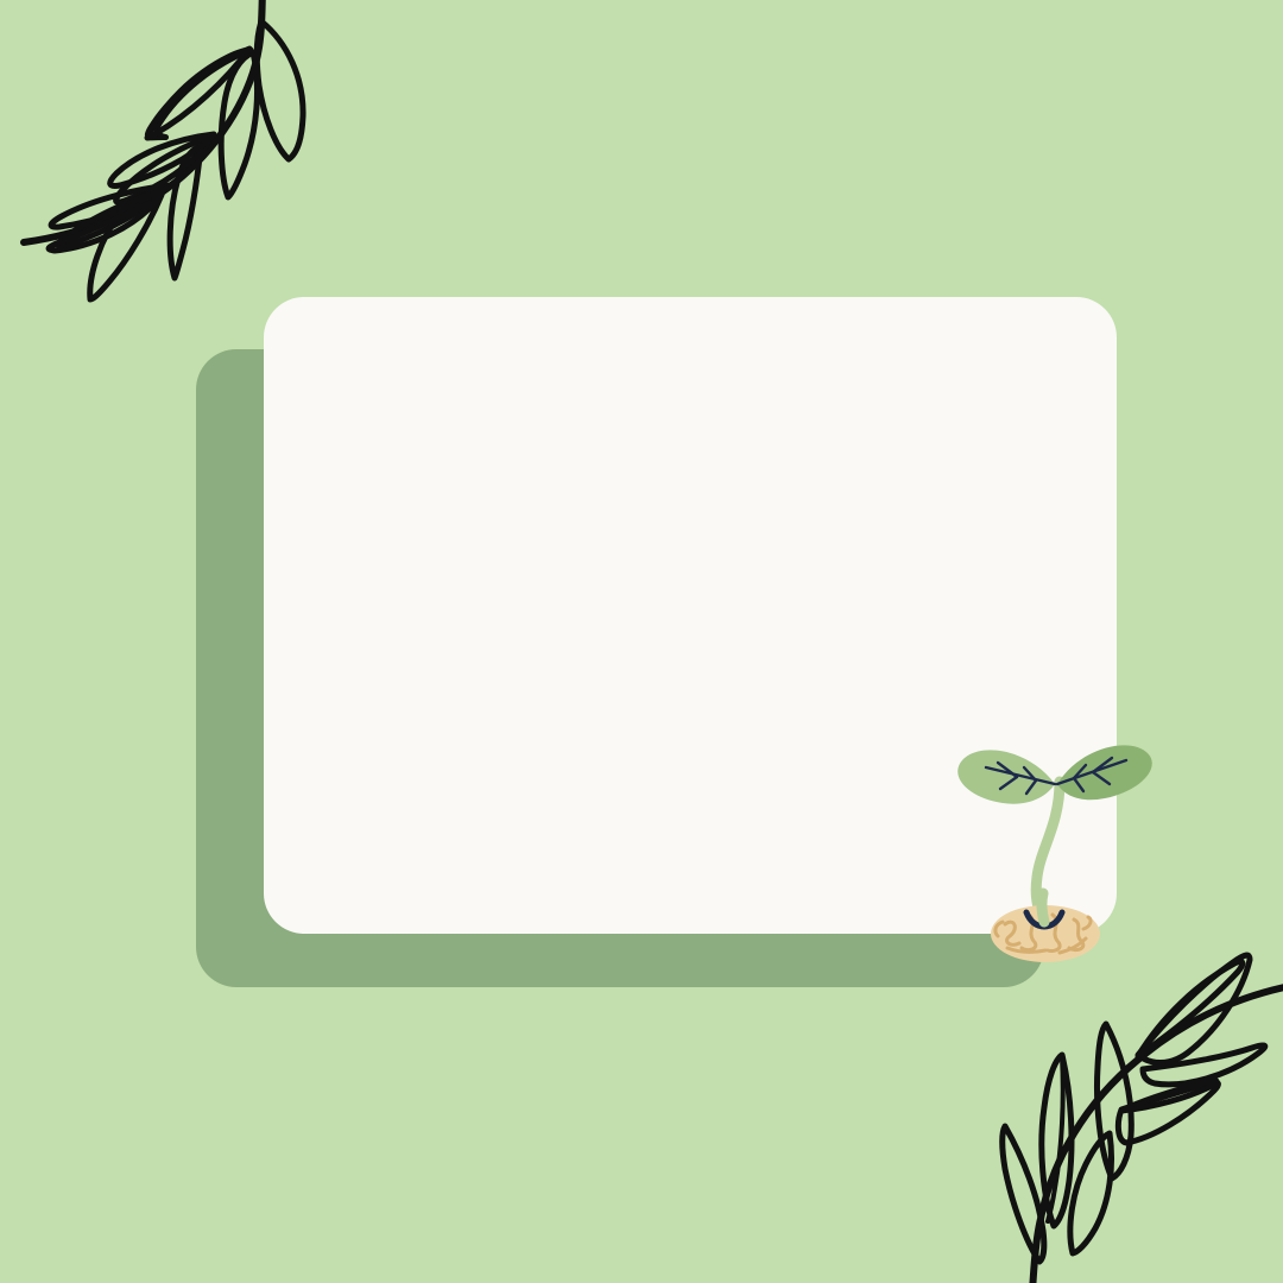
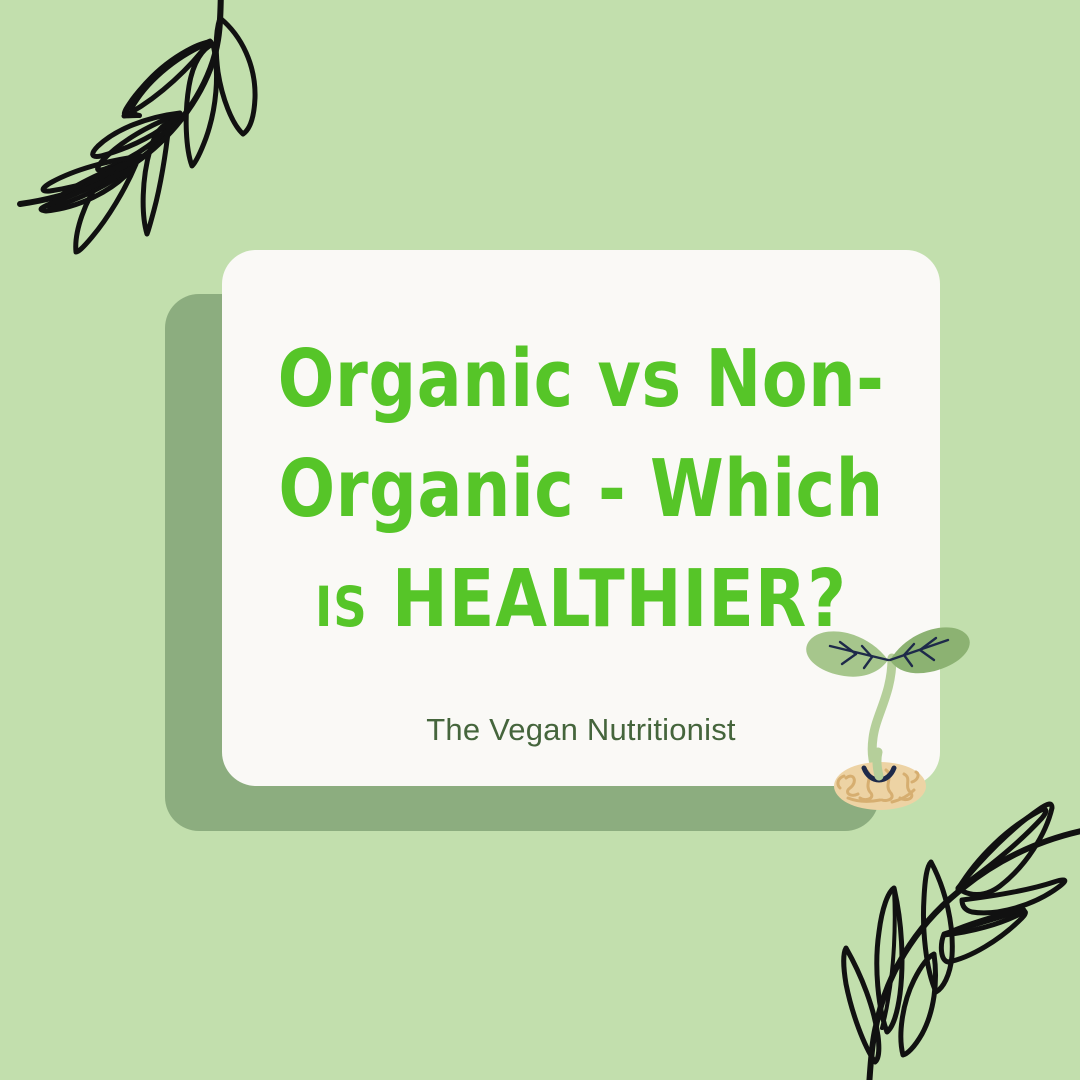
+ Organic vs Non-
+ Organic - Which
+ is HEALTHIER?
+ The Vegan Nutritionist
